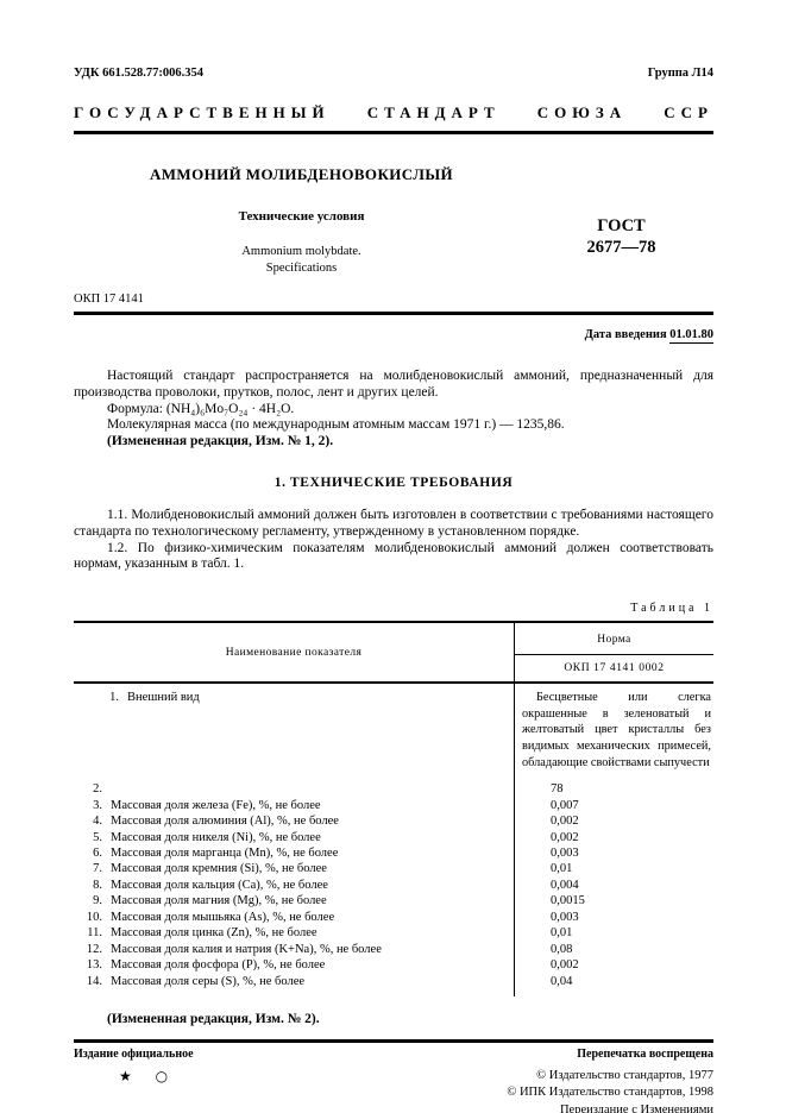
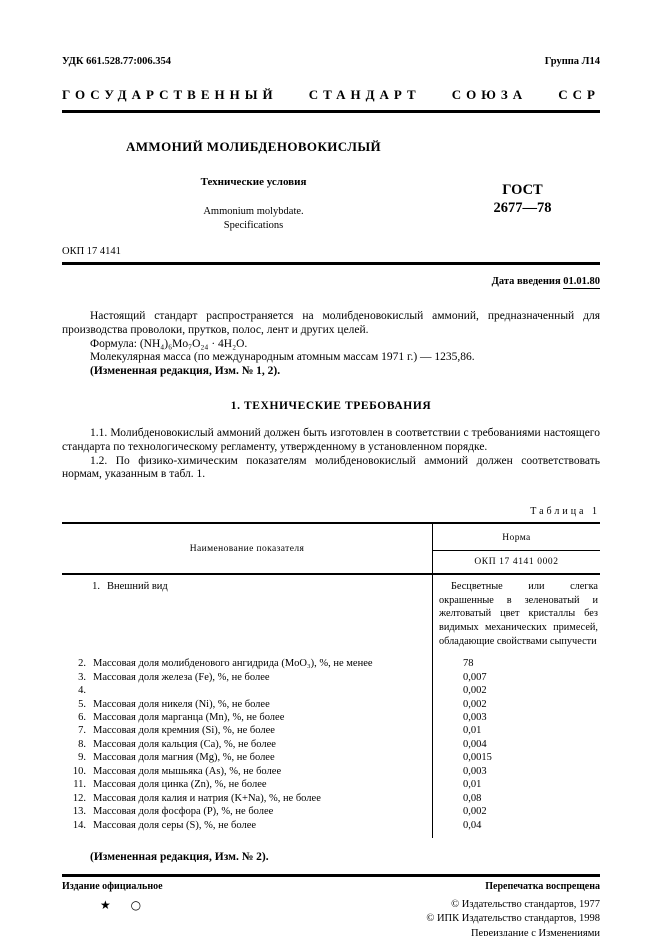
  УДК 661.528.77:006.354
  Группа Л14
  ГОСУДАРСТВЕННЫЙ СТАНДАРТ СОЮЗА ССР
  АММОНИЙ МОЛИБДЕНОВОКИСЛЫЙ
  Технические условия
  Ammonium molybdate.
  Specifications
  ГОСТ
  2677—78
  ОКП 17 4141
  Дата введения 01.01.80
  Настоящий стандарт распространяется на молибденовокислый аммоний, предназначенный для производства проволоки, прутков, полос, лент и других целей.
  Формула: (NH₄)₆Mo₇O₂₄ · 4H₂O.
  Молекулярная масса (по международным атомным массам 1971 г.) — 1235,86.
  (Измененная редакция, Изм. № 1, 2).
  1. ТЕХНИЧЕСКИЕ ТРЕБОВАНИЯ
  1.1. Молибденовокислый аммоний должен быть изготовлен в соответствии с требованиями настоящего стандарта по технологическому регламенту, утвержденному в установленном порядке.
  1.2. По физико-химическим показателям молибденовокислый аммоний должен соответствовать нормам, указанным в табл. 1.
  Таблица 1
  Наименование показателя
  Норма
  ОКП 17 4141 0002
  1. Внешний вид
  Бесцветные или слегка окрашенные в зеленоватый и желтоватый цвет кристаллы без видимых механических примесей, обладающие свойствами сыпучести
  2.
+ Массовая доля молибденового ангидрида (MoO₃), %, не менее
  78
  3.
  Массовая доля железа (Fe), %, не более
  0,007
  4.
- Массовая доля алюминия (Al), %, не более
  0,002
  5.
  Массовая доля никеля (Ni), %, не более
  0,002
  6.
  Массовая доля марганца (Mn), %, не более
  0,003
  7.
  Массовая доля кремния (Si), %, не более
  0,01
  8.
  Массовая доля кальция (Ca), %, не более
  0,004
  9.
  Массовая доля магния (Mg), %, не более
  0,0015
  10.
  Массовая доля мышьяка (As), %, не более
  0,003
  11.
  Массовая доля цинка (Zn), %, не более
  0,01
  12.
  Массовая доля калия и натрия (K+Na), %, не более
  0,08
  13.
  Массовая доля фосфора (P), %, не более
  0,002
  14.
  Массовая доля серы (S), %, не более
  0,04
  (Измененная редакция, Изм. № 2).
  Издание официальное
  Перепечатка воспрещена
  ★ ○
  © Издательство стандартов, 1977
  © ИПК Издательство стандартов, 1998
  Переиздание с Изменениями
